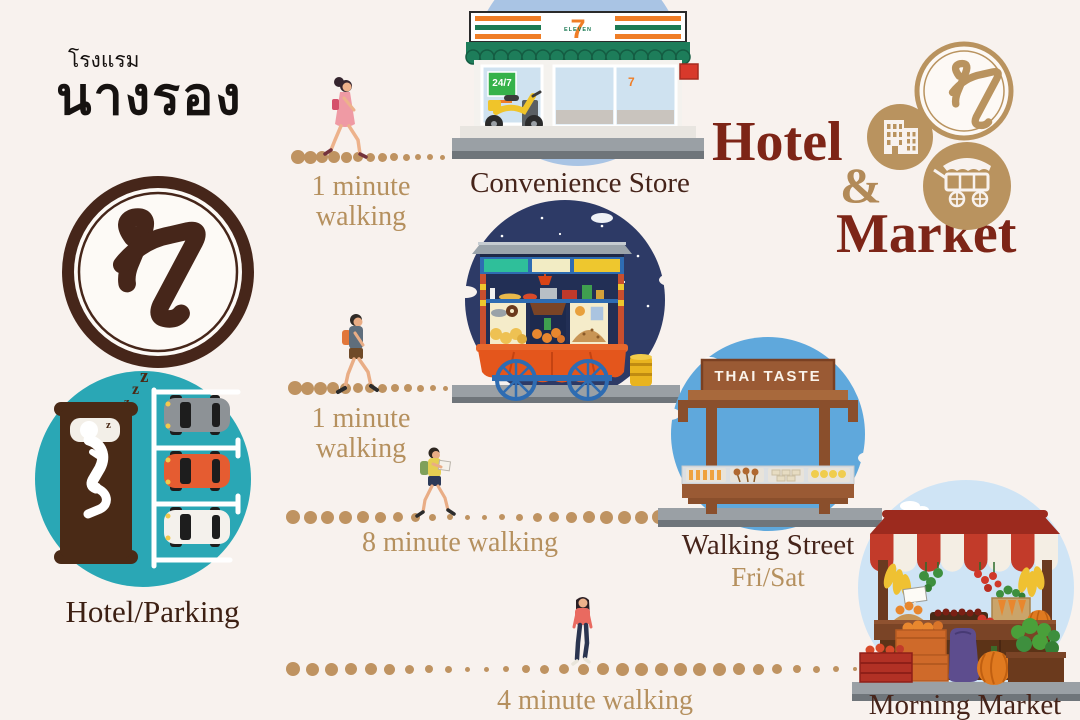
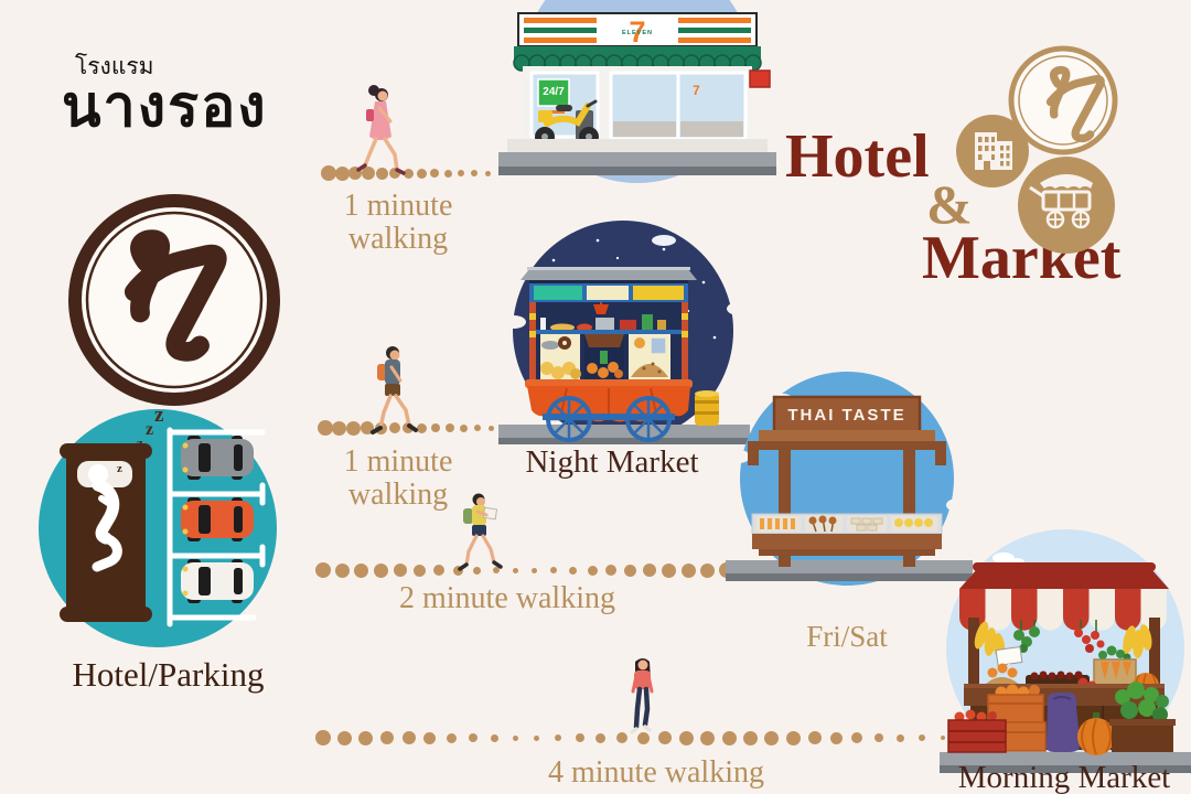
  โรงแรม
  นางรอง
  z
  z
  z
  z
  z
  Hotel/Parking
  7
  24/7
  7
- Convenience Store
  1 minute
  walking
+ Night Market
  1 minute
  walking
- 8 minute walking
+ 2 minute walking
  THAI TASTE
- Walking Street
  Fri/Sat
  Morning Market
  4 minute walking
  Hotel
  &
  Market
